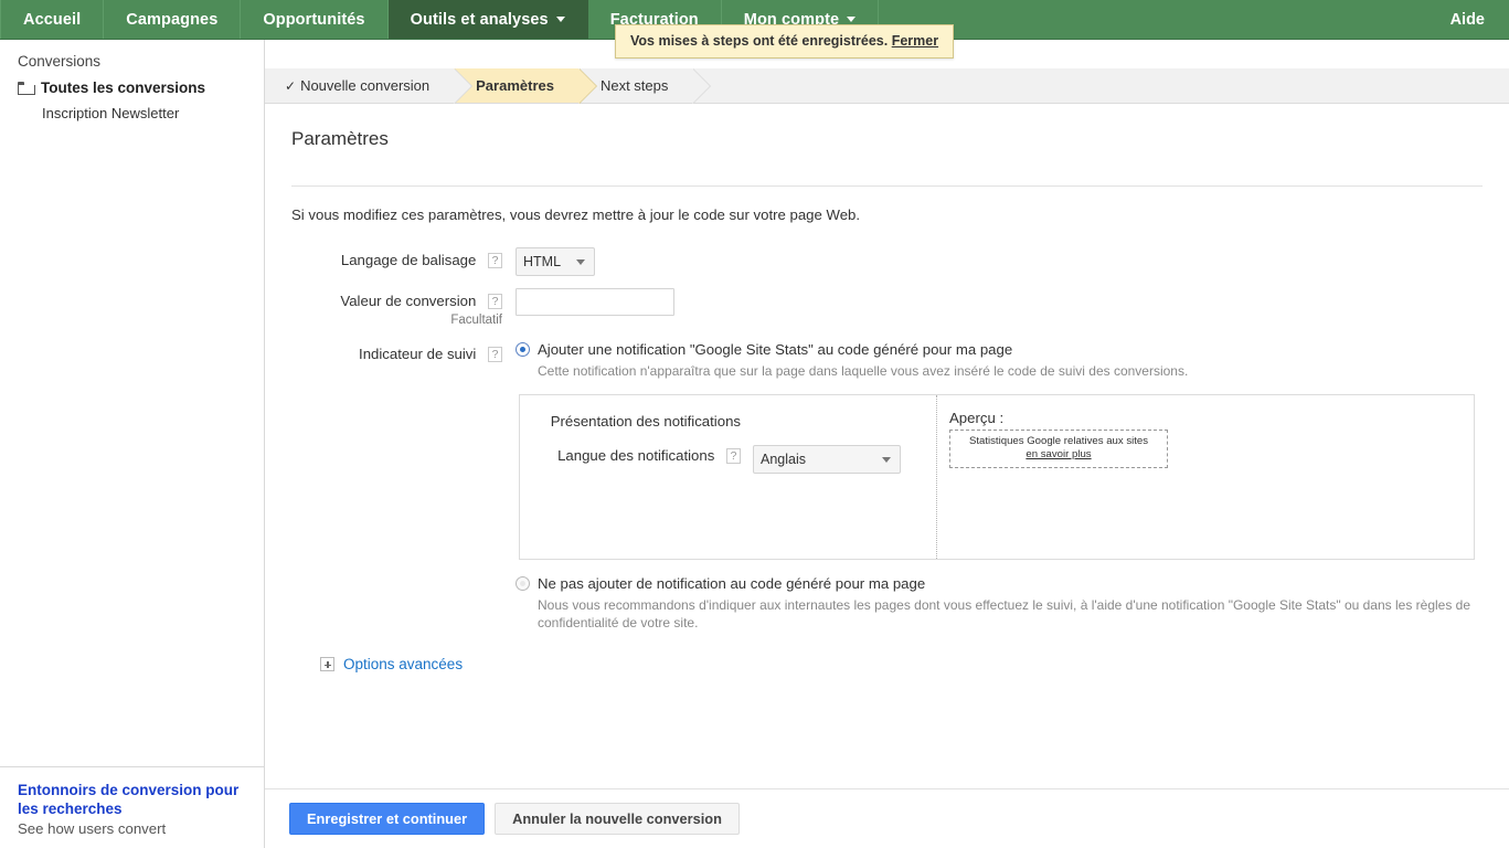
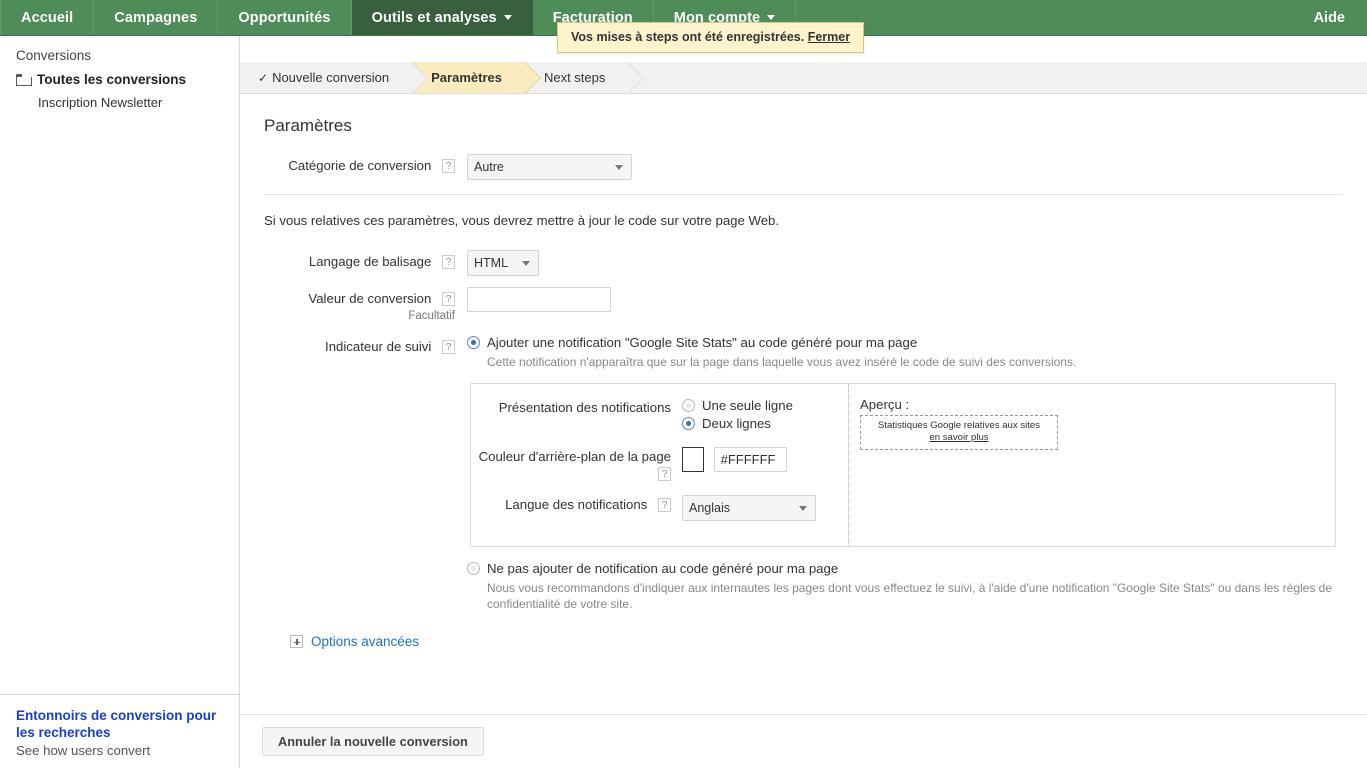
  Accueil
  Campagnes
  Opportunités
  Outils et analyses
  Facturation
  Mon compte
  Aide
  Vos mises à steps ont été enregistrées. Fermer
  Conversions
  Toutes les conversions
  Inscription Newsletter
  Entonnoirs de conversion pour les recherches
  See how users convert
  ✓
  Nouvelle conversion
  Paramètres
  Next steps
  Paramètres
+ Catégorie de conversion ?
+ Autre
- Si vous modifiez ces paramètres, vous devrez mettre à jour le code sur votre page Web.
+ Si vous relatives ces paramètres, vous devrez mettre à jour le code sur votre page Web.
  Langage de balisage ?
  HTML
  Valeur de conversion ?
  Facultatif
  Indicateur de suivi ?
  Ajouter une notification "Google Site Stats" au code généré pour ma page
  Cette notification n'apparaîtra que sur la page dans laquelle vous avez inséré le code de suivi des conversions.
  Présentation des notifications
+ Une seule ligne
+ Deux lignes
+ Couleur d'arrière-plan de la page ?
+ #FFFFFF
  Langue des notifications ?
  Anglais
  Aperçu :
  Statistiques Google relatives aux sites
  en savoir plus
  Ne pas ajouter de notification au code généré pour ma page
  Nous vous recommandons d'indiquer aux internautes les pages dont vous effectuez le suivi, à l'aide d'une notification "Google Site Stats" ou dans les règles de confidentialité de votre site.
  Options avancées
- Enregistrer et continuer
  Annuler la nouvelle conversion
